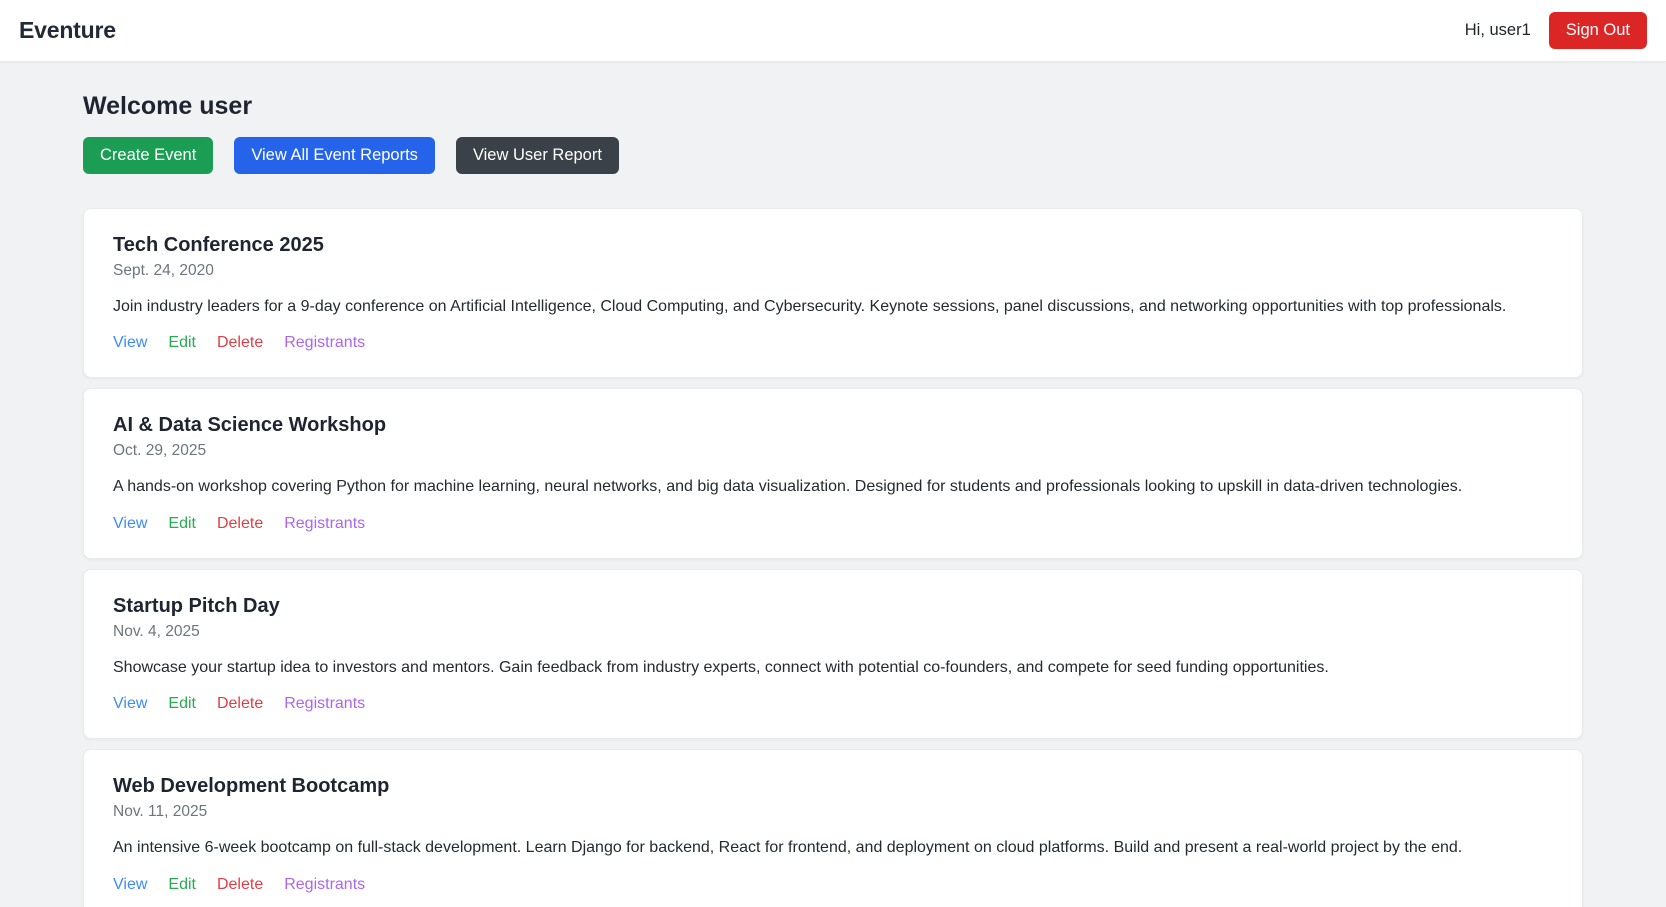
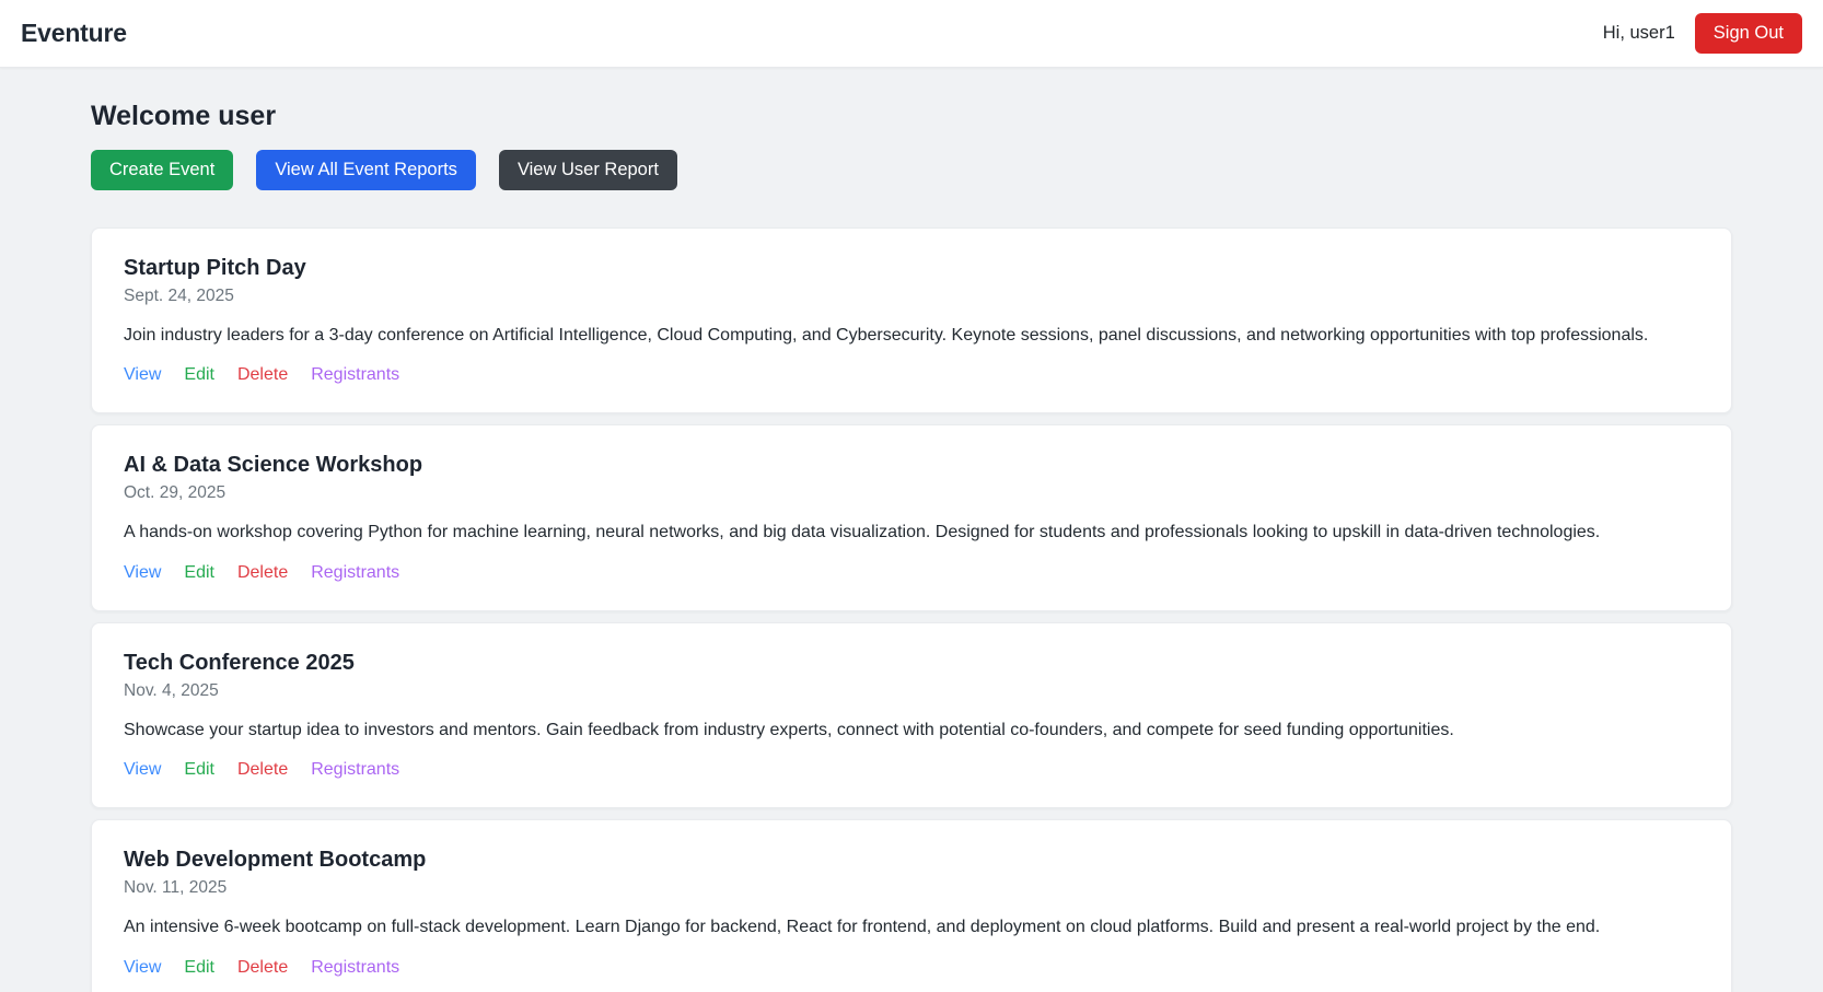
  Eventure
  Hi, user1
  Sign Out
  Welcome user
  Create Event
  View All Event Reports
  View User Report
- Tech Conference 2025
+ Startup Pitch Day
- Sept. 24, 2020
+ Sept. 24, 2025
- Join industry leaders for a 9-day conference on Artificial Intelligence, Cloud Computing, and Cybersecurity. Keynote sessions, panel discussions, and networking opportunities with top professionals.
+ Join industry leaders for a 3-day conference on Artificial Intelligence, Cloud Computing, and Cybersecurity. Keynote sessions, panel discussions, and networking opportunities with top professionals.
  View
  Edit
  Delete
  Registrants
  AI & Data Science Workshop
  Oct. 29, 2025
  A hands-on workshop covering Python for machine learning, neural networks, and big data visualization. Designed for students and professionals looking to upskill in data-driven technologies.
  View
  Edit
  Delete
  Registrants
- Startup Pitch Day
+ Tech Conference 2025
  Nov. 4, 2025
  Showcase your startup idea to investors and mentors. Gain feedback from industry experts, connect with potential co-founders, and compete for seed funding opportunities.
  View
  Edit
  Delete
  Registrants
  Web Development Bootcamp
  Nov. 11, 2025
  An intensive 6-week bootcamp on full-stack development. Learn Django for backend, React for frontend, and deployment on cloud platforms. Build and present a real-world project by the end.
  View
  Edit
  Delete
  Registrants
